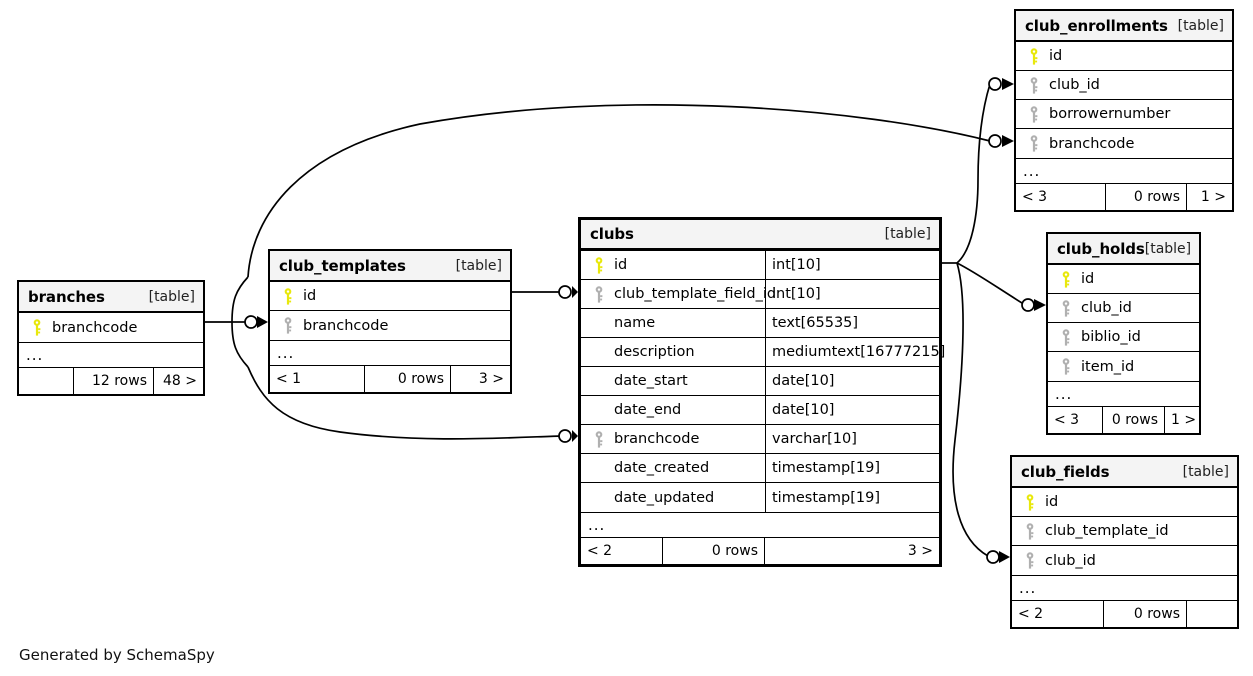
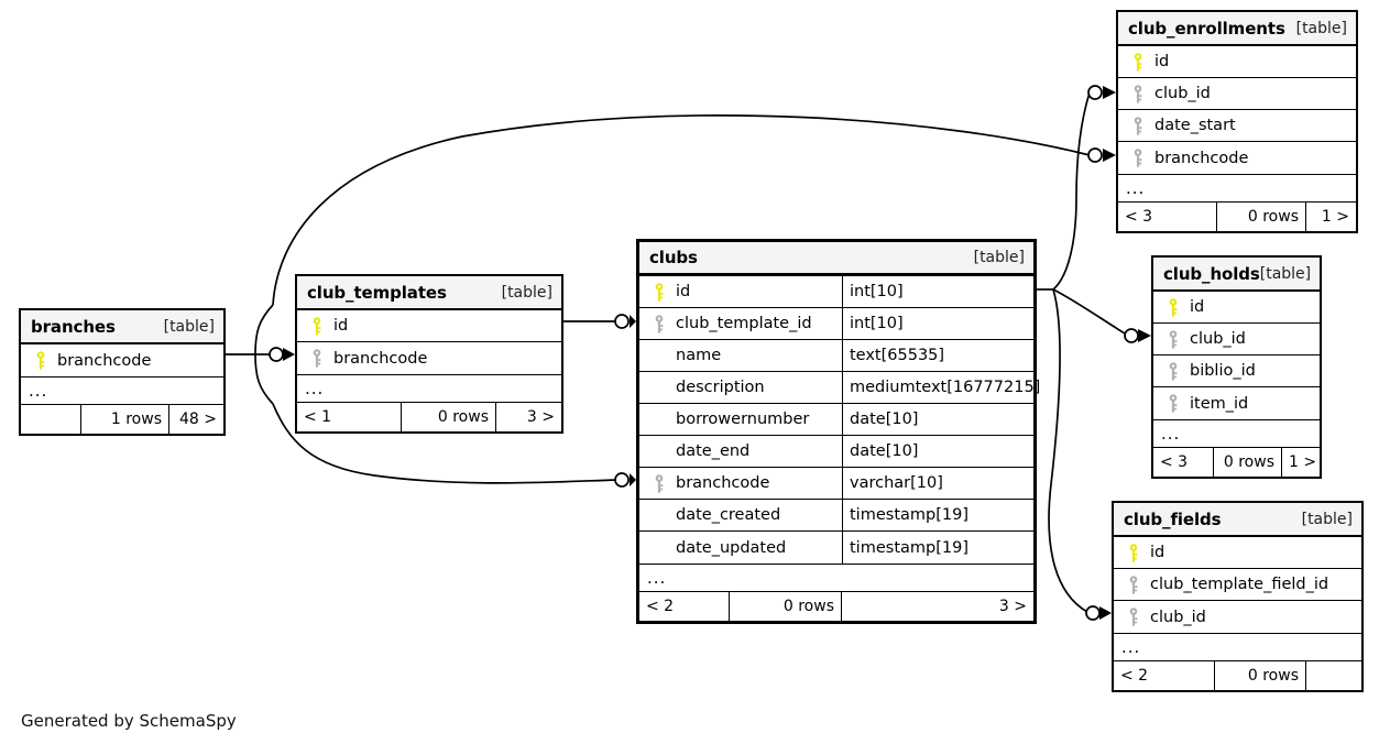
  club_enrollments
  [table]
  id
  club_id
- borrowernumber
+ date_start
  branchcode
  ...
  < 3
  0 rows
  1 >
  club_holds
  [table]
  id
  club_id
  biblio_id
  item_id
  ...
  < 3
  0 rows
  1 >
  club_fields
  [table]
  id
- club_template_id
+ club_template_field_id
  club_id
  ...
  < 2
  0 rows
  branches
  [table]
  branchcode
  ...
- 12 rows
+ 1 rows
  48 >
  club_templates
  [table]
  id
  branchcode
  ...
  < 1
  0 rows
  3 >
  clubs
  [table]
  id
  int[10]
- club_template_field_id
+ club_template_id
  int[10]
  name
  text[65535]
  description
  mediumtext[16777215]
- date_start
+ borrowernumber
  date[10]
  date_end
  date[10]
  branchcode
  varchar[10]
  date_created
  timestamp[19]
  date_updated
  timestamp[19]
  ...
  < 2
  0 rows
  3 >
  Generated by SchemaSpy
